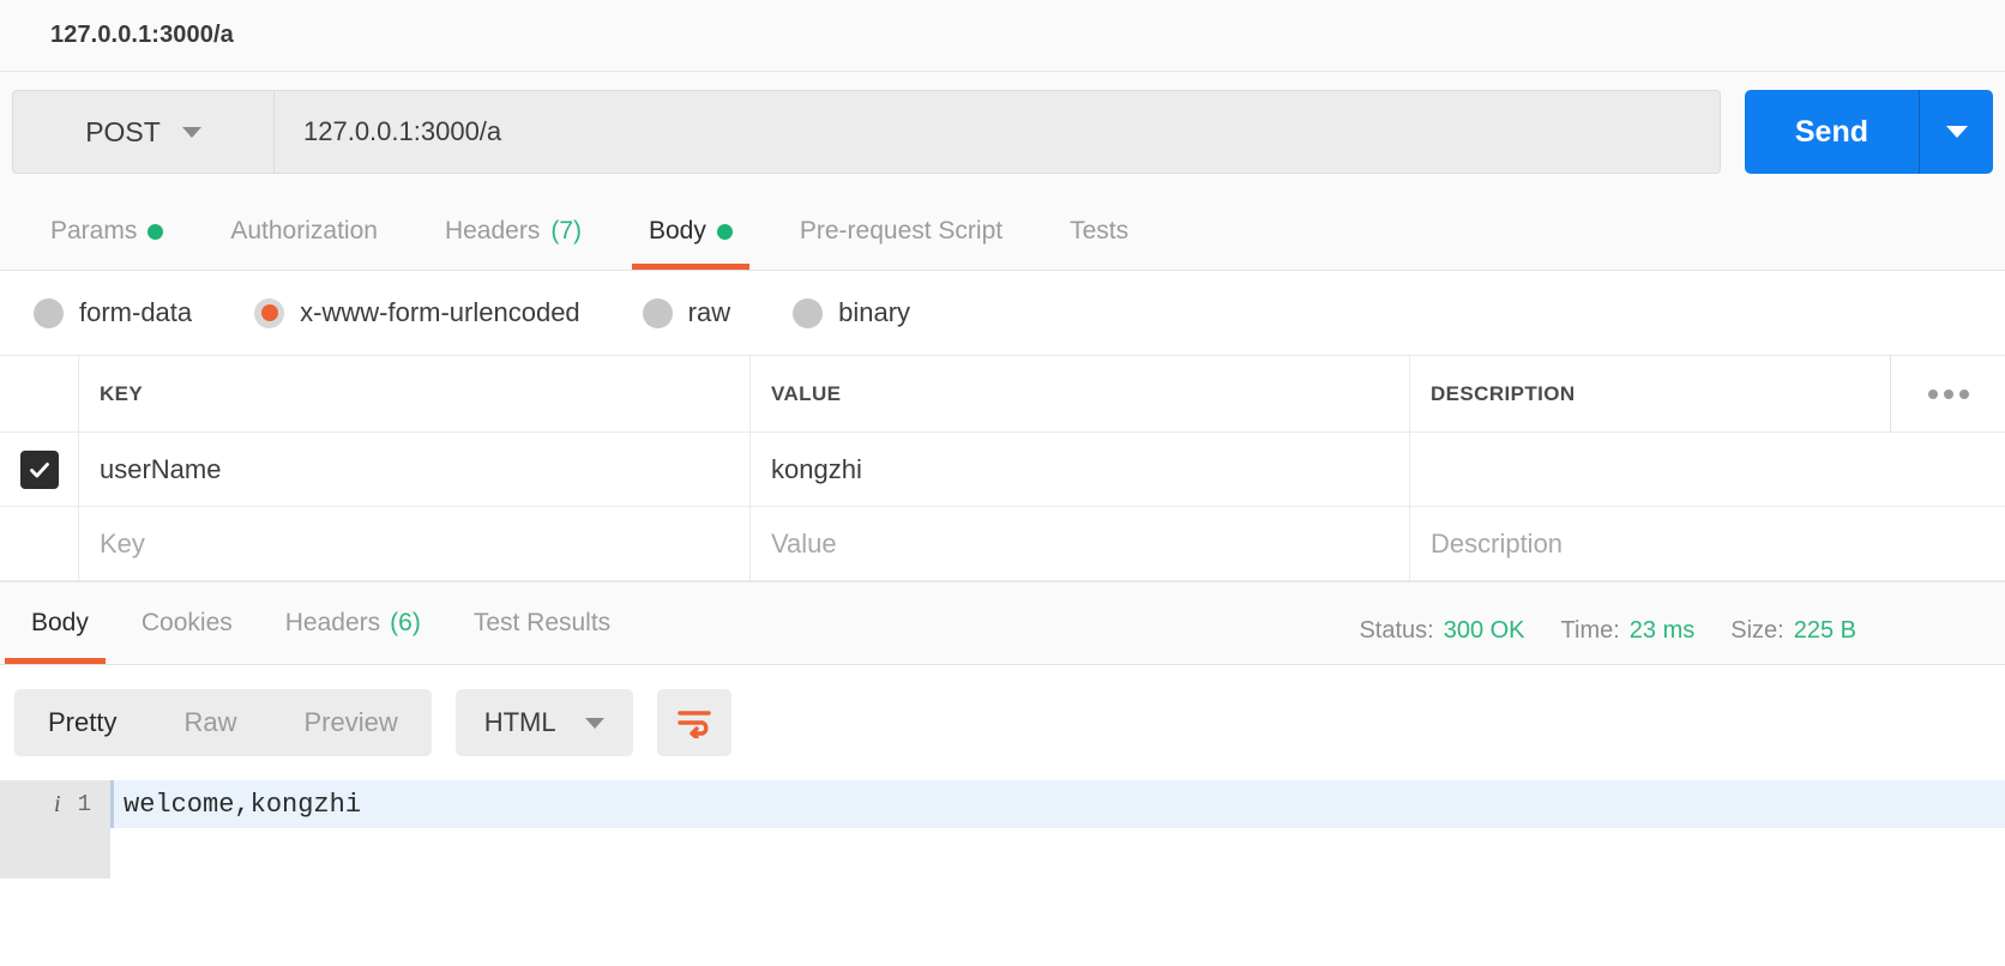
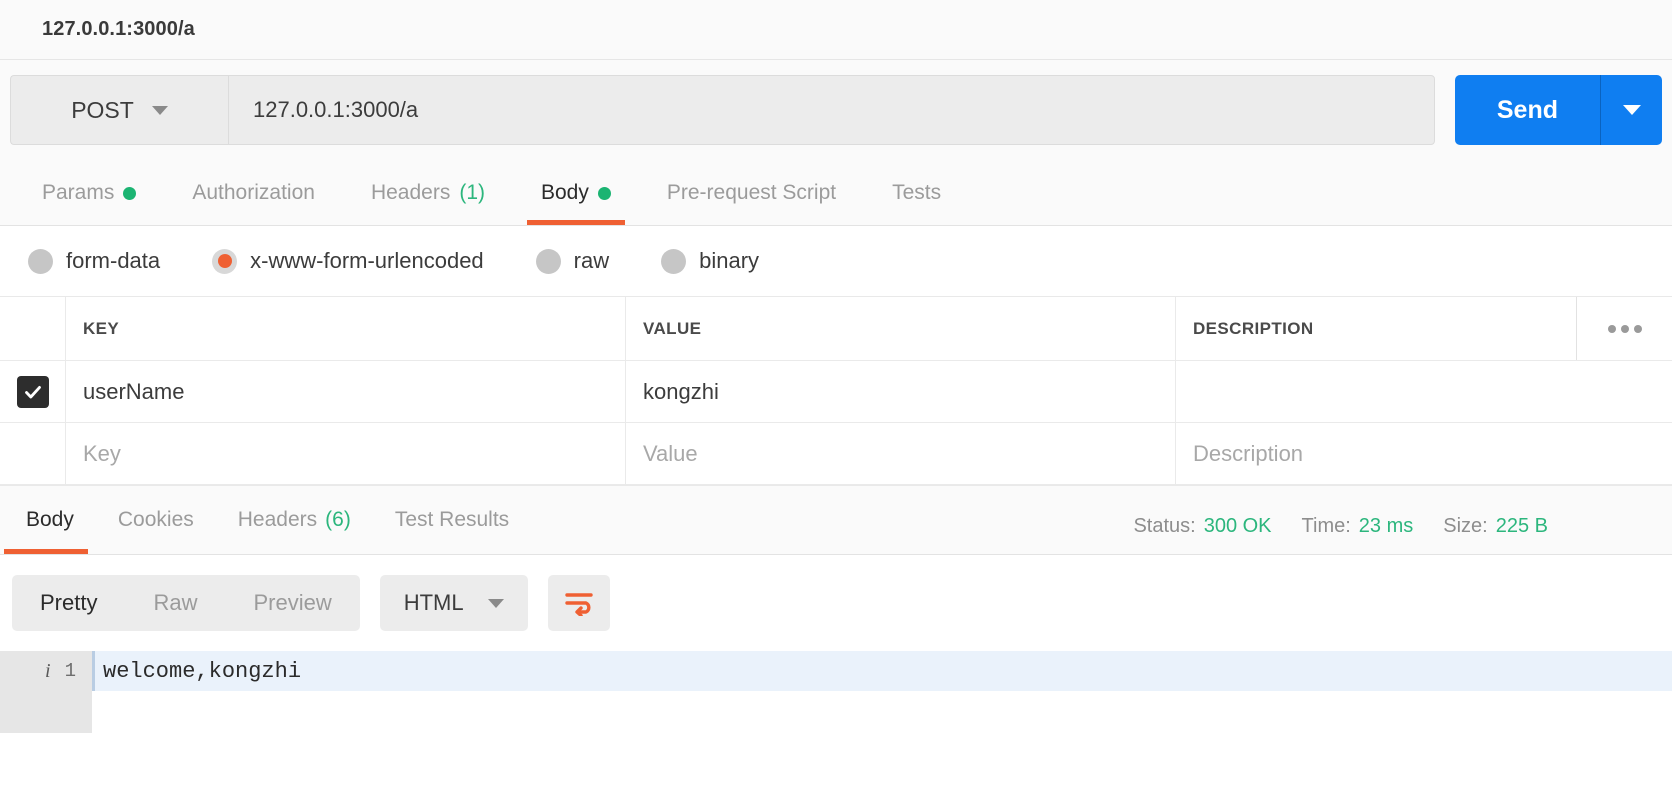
  127.0.0.1:3000/a
  POST
  127.0.0.1:3000/a
  Send
  Params
  Authorization
  Headers
- (7)
+ (1)
  Body
  Pre-request Script
  Tests
  form-data
  x-www-form-urlencoded
  raw
  binary
  KEY
  VALUE
  DESCRIPTION
  userName
  kongzhi
  Key
  Value
  Description
  Body
  Cookies
  Headers
  (6)
  Test Results
  Status:
  300 OK
  Time:
  23 ms
  Size:
  225 B
  Pretty
  Raw
  Preview
  HTML
  i
  1
  welcome,kongzhi
